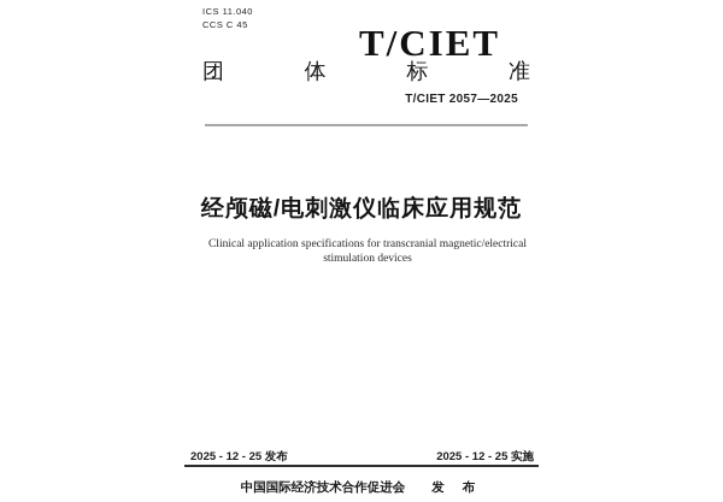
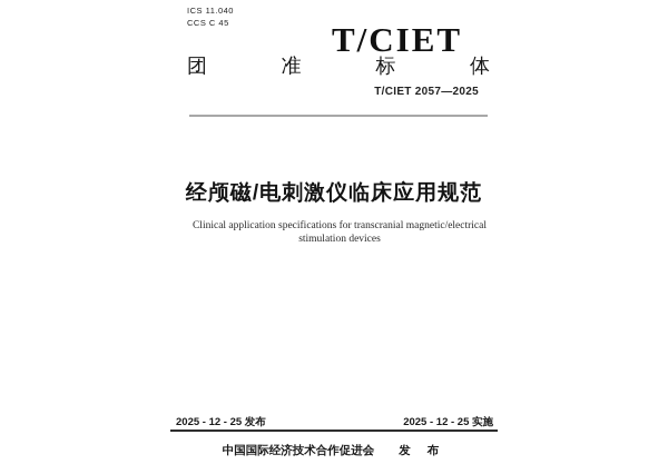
  ICS 11.040
  CCS C 45
  T/CIET
  团
- 体
+ 准
  标
- 准
+ 体
  T/CIET 2057—2025
  经颅磁/电刺激仪临床应用规范
  Clinical application specifications for transcranial magnetic/electrical stimulation devices
  2025 - 12 - 25 发布
  2025 - 12 - 25 实施
  中国国际经济技术合作促进会 发 布
